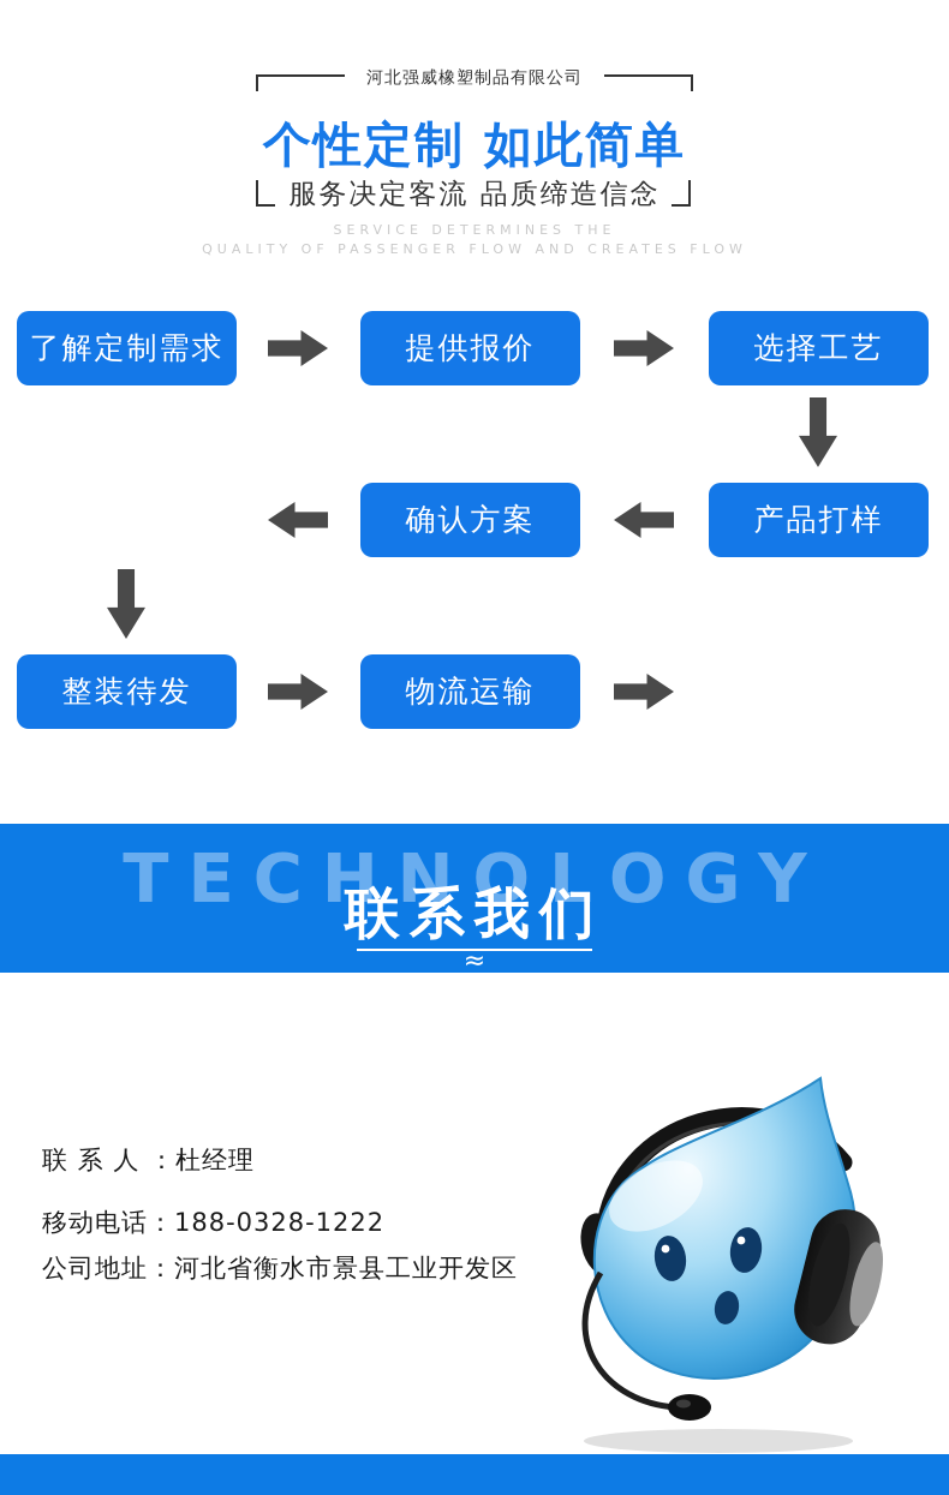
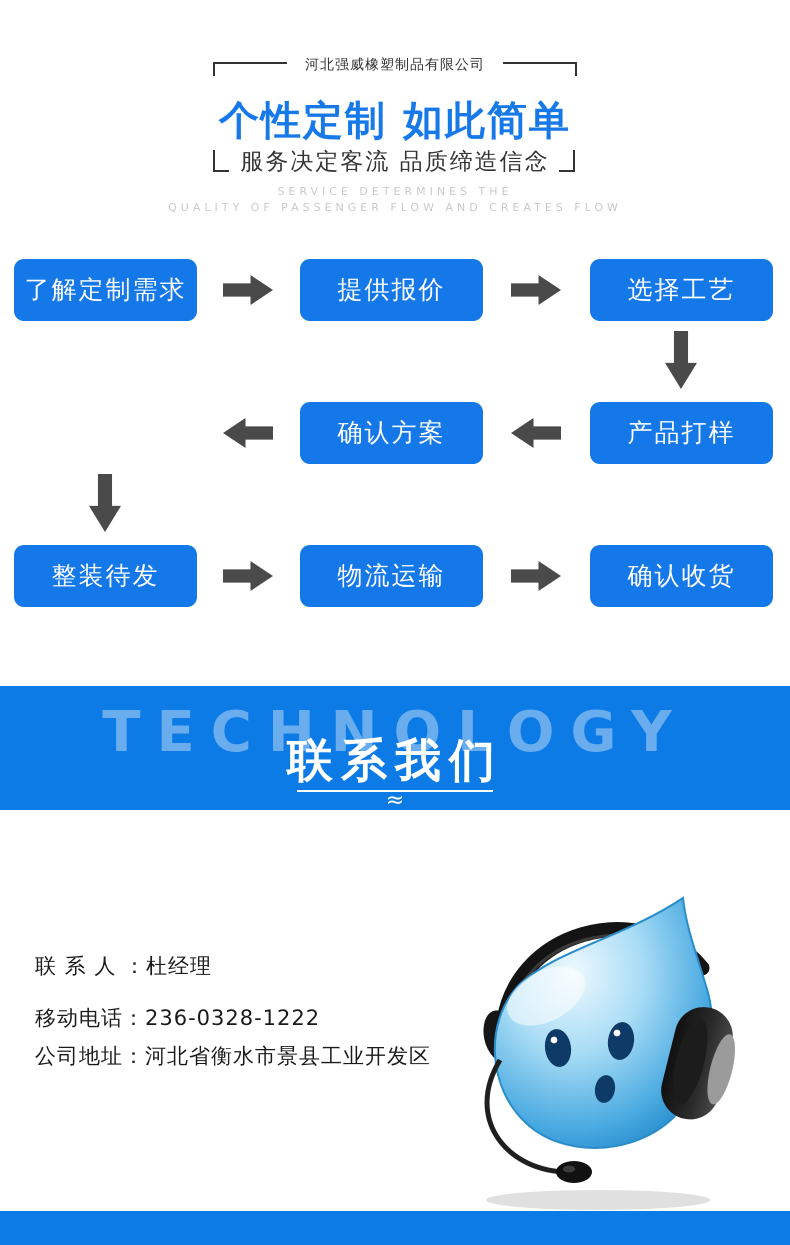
  河北强威橡塑制品有限公司
  个性定制 如此简单
  服务决定客流 品质缔造信念
  SERVICE DETERMINES THE
  QUALITY OF PASSENGER FLOW AND CREATES FLOW
  了解定制需求
  提供报价
  选择工艺
  确认方案
  产品打样
  整装待发
  物流运输
+ 确认收货
  TECHNOLOGY
  联系我们
  ≈
  联 系 人 ：杜经理
- 移动电话：188-0328-1222
+ 移动电话：236-0328-1222
  公司地址：河北省衡水市景县工业开发区
